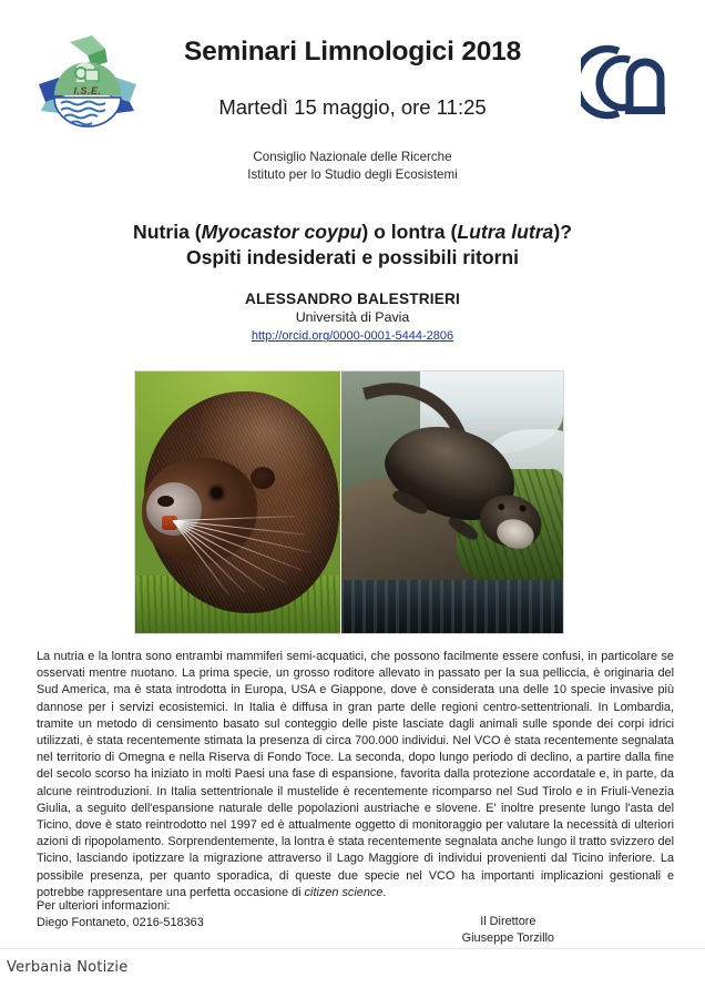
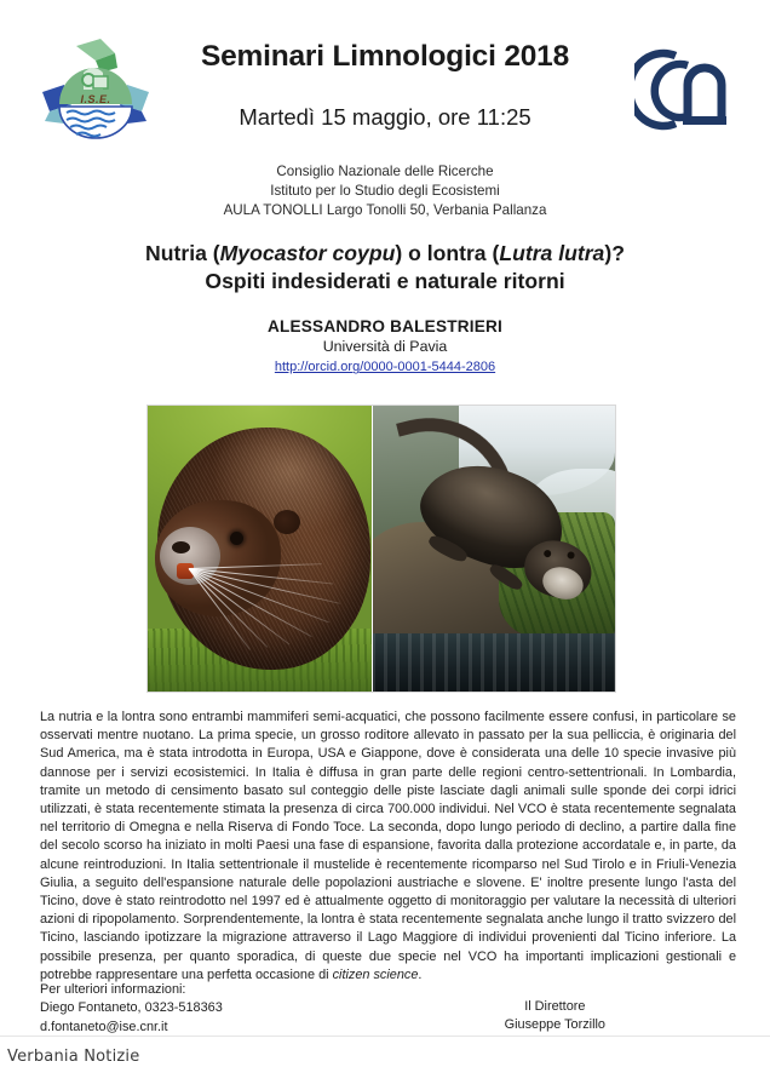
  I.S.E.
  Seminari Limnologici 2018
  Martedì 15 maggio, ore 11:25
  Consiglio Nazionale delle Ricerche
  Istituto per lo Studio degli Ecosistemi
+ AULA TONOLLI Largo Tonolli 50, Verbania Pallanza
  Nutria (Myocastor coypu) o lontra (Lutra lutra)?
- Ospiti indesiderati e possibili ritorni
+ Ospiti indesiderati e naturale ritorni
  ALESSANDRO BALESTRIERI
  Università di Pavia
  http://orcid.org/0000-0001-5444-2806
  La nutria e la lontra sono entrambi mammiferi semi-acquatici, che possono facilmente essere confusi, in particolare se osservati mentre nuotano. La prima specie, un grosso roditore allevato in passato per la sua pelliccia, è originaria del Sud America, ma è stata introdotta in Europa, USA e Giappone, dove è considerata una delle 10 specie invasive più dannose per i servizi ecosistemici. In Italia è diffusa in gran parte delle regioni centro-settentrionali. In Lombardia, tramite un metodo di censimento basato sul conteggio delle piste lasciate dagli animali sulle sponde dei corpi idrici utilizzati, è stata recentemente stimata la presenza di circa 700.000 individui. Nel VCO è stata recentemente segnalata nel territorio di Omegna e nella Riserva di Fondo Toce. La seconda, dopo lungo periodo di declino, a partire dalla fine del secolo scorso ha iniziato in molti Paesi una fase di espansione, favorita dalla protezione accordatale e, in parte, da alcune reintroduzioni. In Italia settentrionale il mustelide è recentemente ricomparso nel Sud Tirolo e in Friuli-Venezia Giulia, a seguito dell'espansione naturale delle popolazioni austriache e slovene. E' inoltre presente lungo l'asta del Ticino, dove è stato reintrodotto nel 1997 ed è attualmente oggetto di monitoraggio per valutare la necessità di ulteriori azioni di ripopolamento. Sorprendentemente, la lontra è stata recentemente segnalata anche lungo il tratto svizzero del Ticino, lasciando ipotizzare la migrazione attraverso il Lago Maggiore di individui provenienti dal Ticino inferiore. La possibile presenza, per quanto sporadica, di queste due specie nel VCO ha importanti implicazioni gestionali e potrebbe rappresentare una perfetta occasione di citizen science.
  Per ulteriori informazioni:
- Diego Fontaneto, 0216-518363
+ Diego Fontaneto, 0323-518363
+ d.fontaneto@ise.cnr.it
  Il Direttore
  Giuseppe Torzillo
  Verbania Notizie
